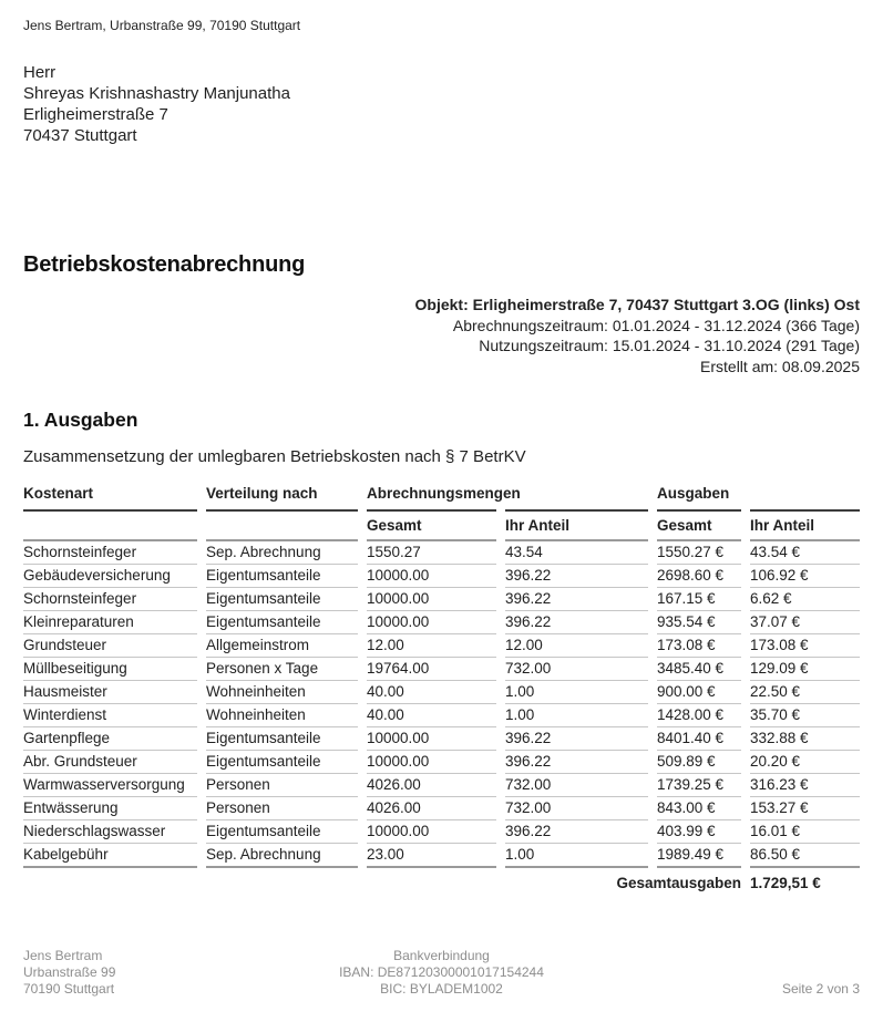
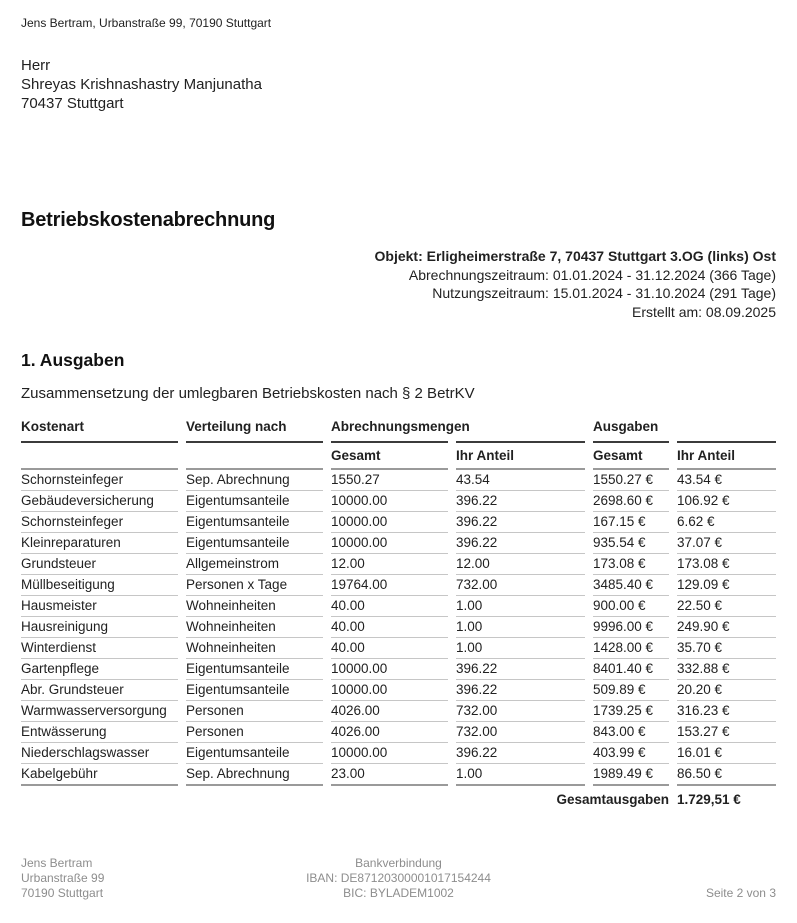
  Jens Bertram, Urbanstraße 99, 70190 Stuttgart
  Herr
  Shreyas Krishnashastry Manjunatha
- Erligheimerstraße 7
  70437 Stuttgart
  Betriebskostenabrechnung
  Objekt: Erligheimerstraße 7, 70437 Stuttgart 3.OG (links) Ost
  Abrechnungszeitraum: 01.01.2024 - 31.12.2024 (366 Tage)
  Nutzungszeitraum: 15.01.2024 - 31.10.2024 (291 Tage)
  Erstellt am: 08.09.2025
  1. Ausgaben
- Zusammensetzung der umlegbaren Betriebskosten nach § 7 BetrKV
+ Zusammensetzung der umlegbaren Betriebskosten nach § 2 BetrKV
  Kostenart	Verteilung nach	Abrechnungsmengen		Ausgaben
  		Gesamt	Ihr Anteil	Gesamt	Ihr Anteil
  Schornsteinfeger	Sep. Abrechnung	1550.27	43.54	1550.27 €	43.54 €
  Gebäudeversicherung	Eigentumsanteile	10000.00	396.22	2698.60 €	106.92 €
  Schornsteinfeger	Eigentumsanteile	10000.00	396.22	167.15 €	6.62 €
  Kleinreparaturen	Eigentumsanteile	10000.00	396.22	935.54 €	37.07 €
  Grundsteuer	Allgemeinstrom	12.00	12.00	173.08 €	173.08 €
  Müllbeseitigung	Personen x Tage	19764.00	732.00	3485.40 €	129.09 €
  Hausmeister	Wohneinheiten	40.00	1.00	900.00 €	22.50 €
+ Hausreinigung	Wohneinheiten	40.00	1.00	9996.00 €	249.90 €
  Winterdienst	Wohneinheiten	40.00	1.00	1428.00 €	35.70 €
  Gartenpflege	Eigentumsanteile	10000.00	396.22	8401.40 €	332.88 €
  Abr. Grundsteuer	Eigentumsanteile	10000.00	396.22	509.89 €	20.20 €
  Warmwasserversorgung	Personen	4026.00	732.00	1739.25 €	316.23 €
  Entwässerung	Personen	4026.00	732.00	843.00 €	153.27 €
  Niederschlagswasser	Eigentumsanteile	10000.00	396.22	403.99 €	16.01 €
  Kabelgebühr	Sep. Abrechnung	23.00	1.00	1989.49 €	86.50 €
  Gesamtausgaben	1.729,51 €
  Jens Bertram
  Urbanstraße 99
  70190 Stuttgart
  Bankverbindung
  IBAN: DE87120300001017154244
  BIC: BYLADEM1002
  Seite 2 von 3
